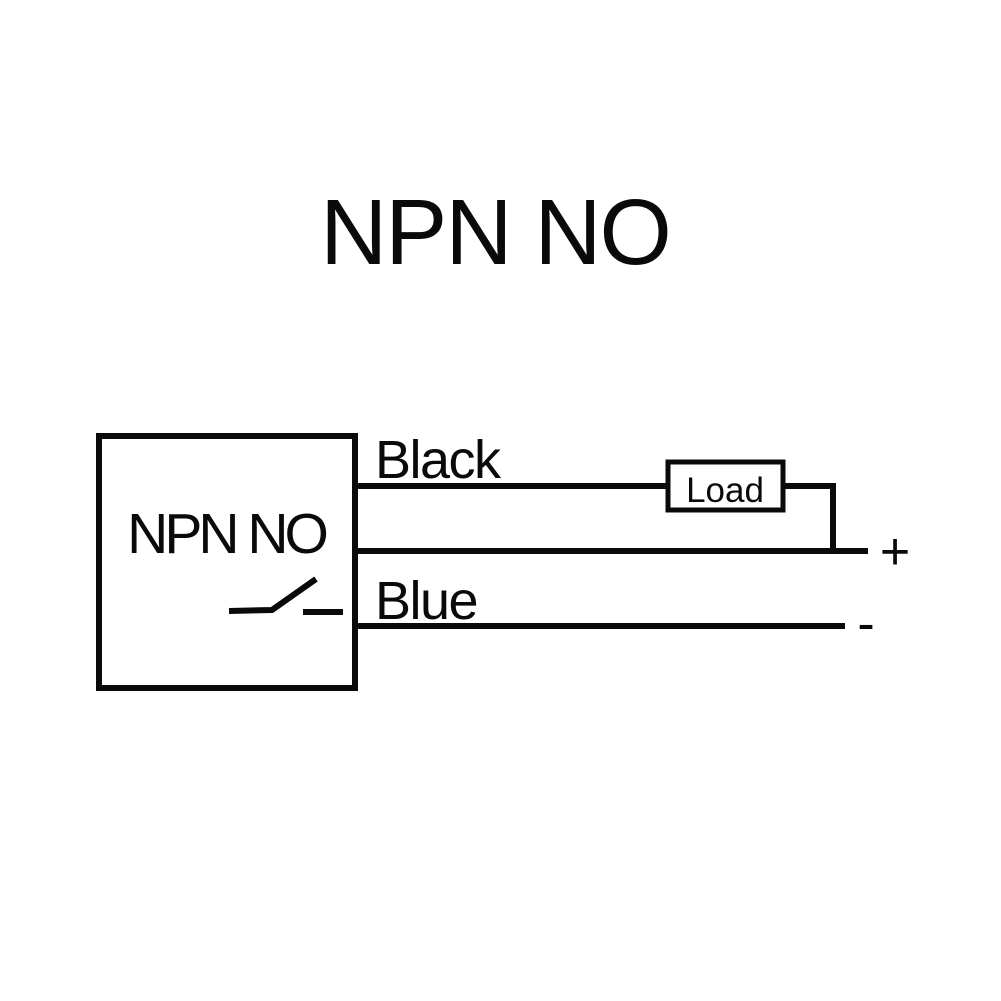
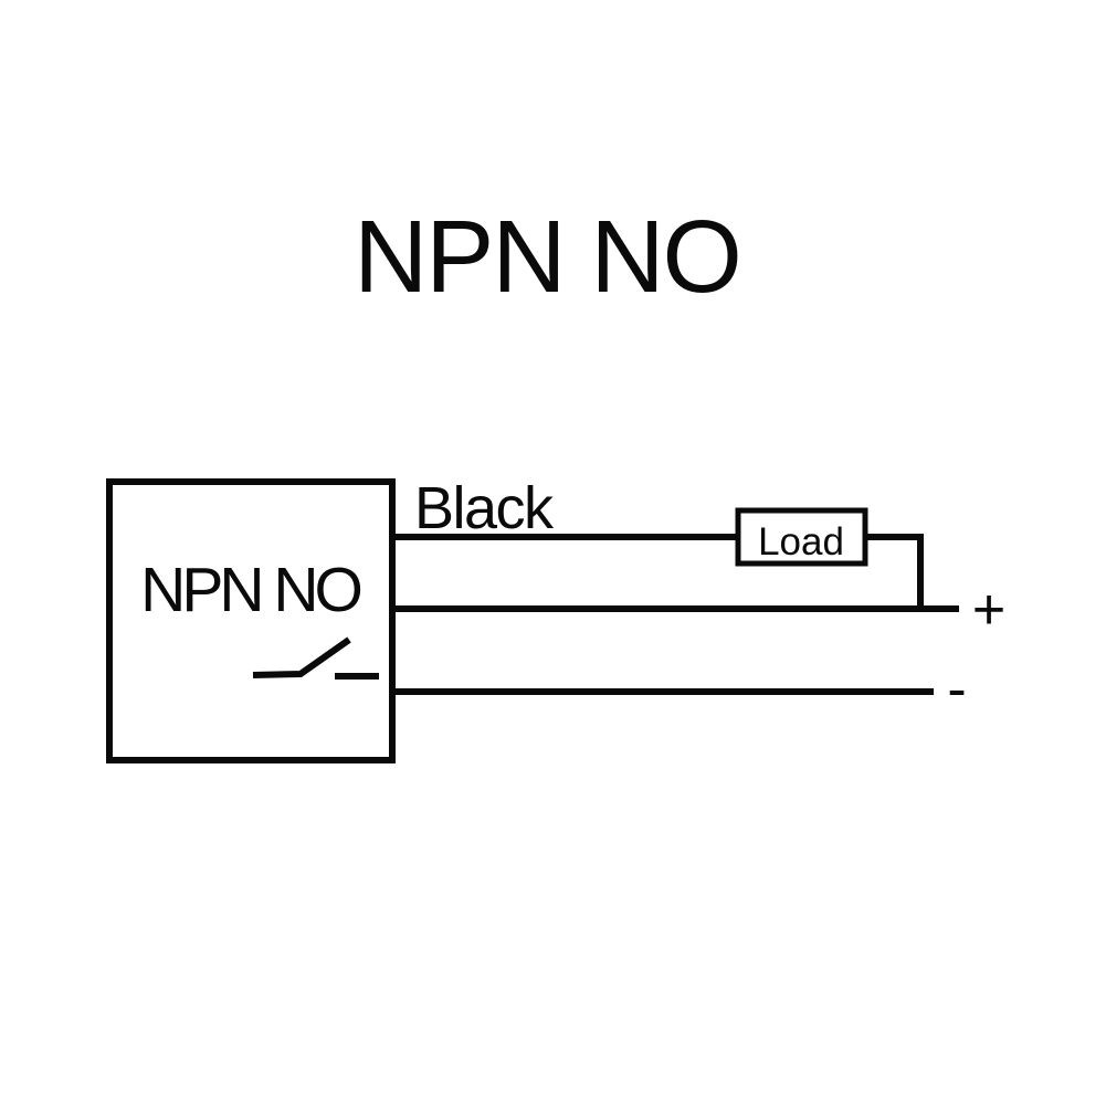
  NPN NO
  NPN NO
  Load
  Black
- Blue
  +
  -
